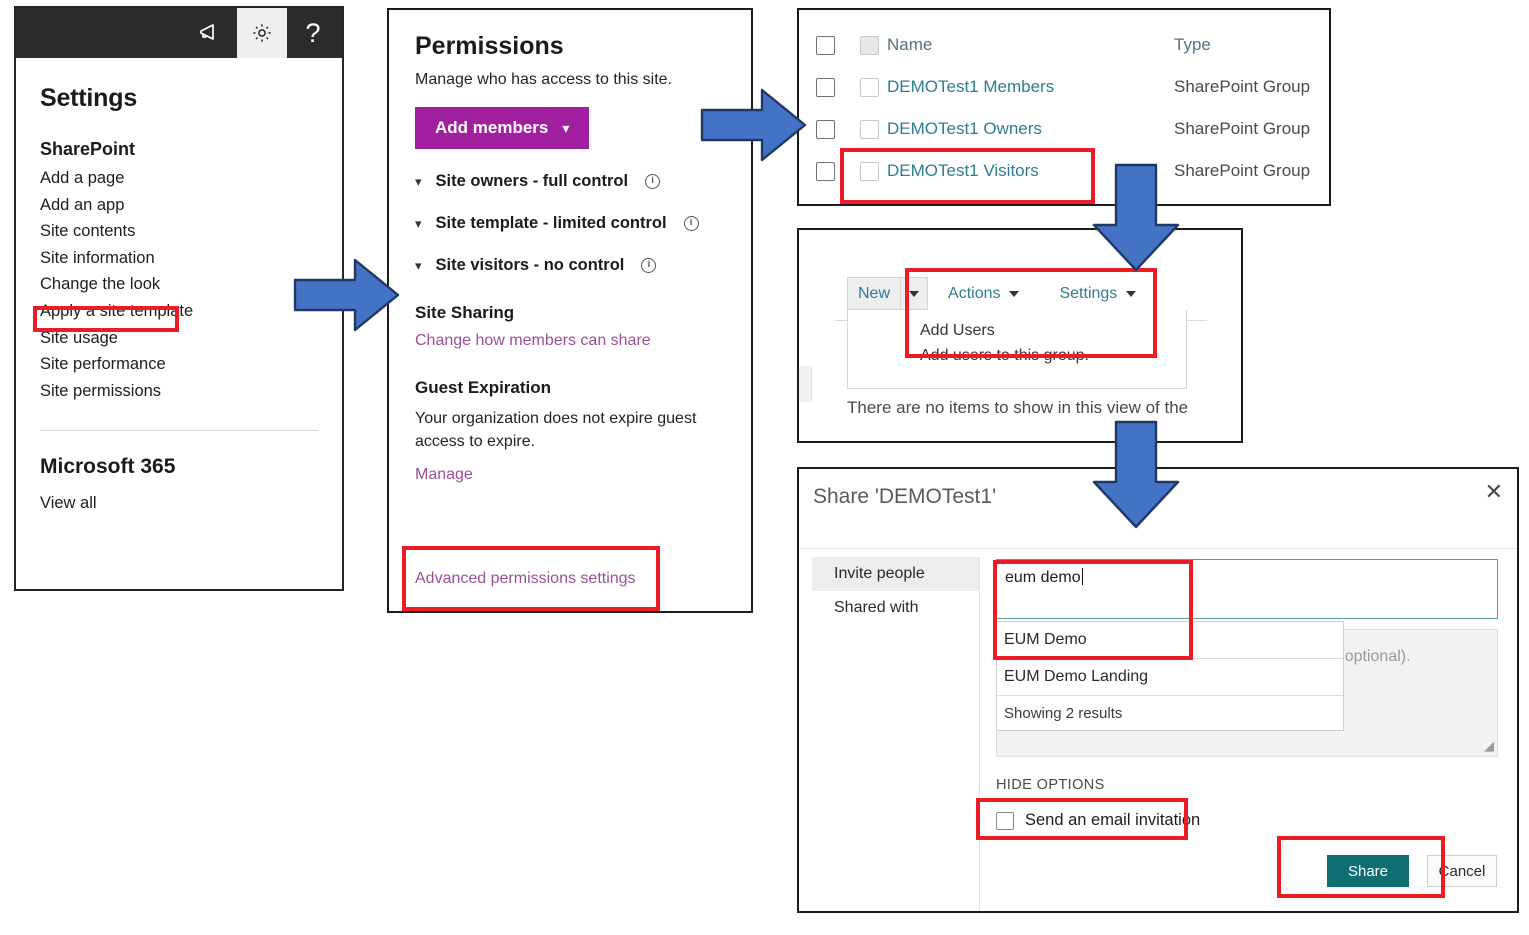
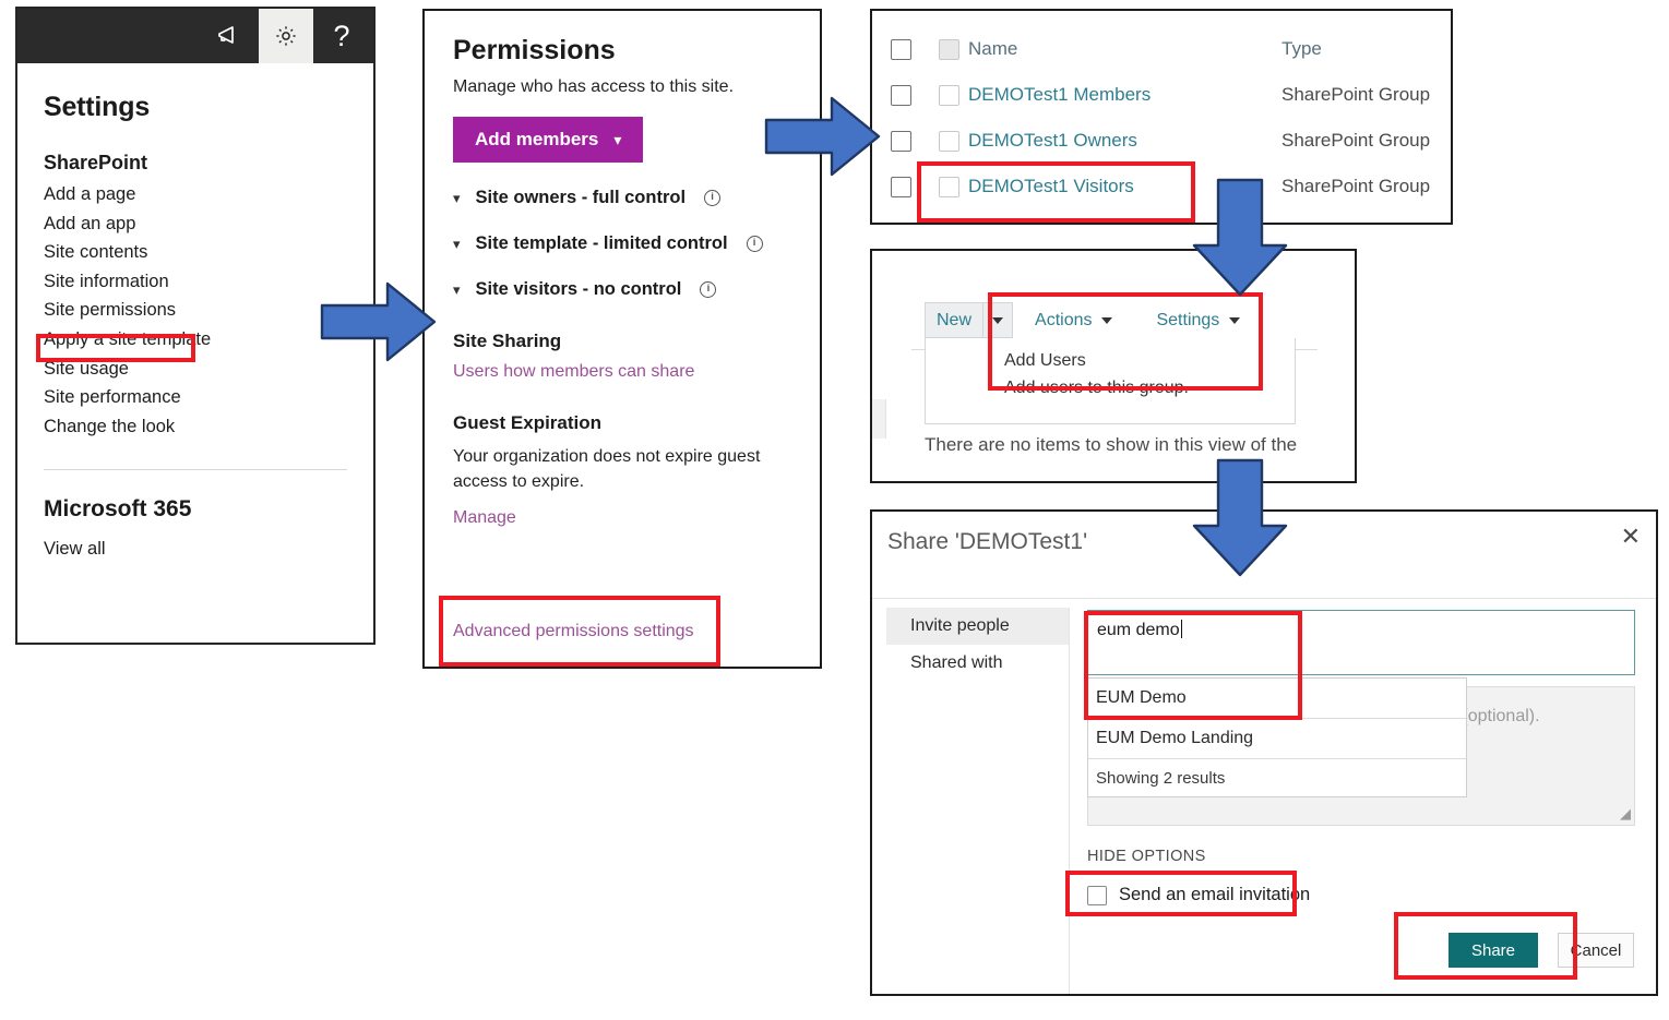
  ?
  Settings
  SharePoint
  Add a page
  Add an app
  Site contents
  Site information
- Change the look
+ Site permissions
  Apply a site template
  Site usage
  Site performance
- Site permissions
+ Change the look
  Microsoft 365
  View all
  Permissions
  Manage who has access to this site.
  Add members
  ▾
  ▾
  Site owners - full control
  i
  ▾
  Site template - limited control
  i
  ▾
  Site visitors - no control
  i
  Site Sharing
- Change how members can share
+ Users how members can share
  Guest Expiration
  Your organization does not expire guest access to expire.
  Manage
  Advanced permissions settings
  Name
  Type
  DEMOTest1 Members
  SharePoint Group
  DEMOTest1 Owners
  SharePoint Group
  DEMOTest1 Visitors
  SharePoint Group
  New
  Actions
  Settings
  Add Users
  Add users to this group.
  There are no items to show in this view of the
  Share 'DEMOTest1'
  ✕
  Invite people
  Shared with
  ◢
  eum demo
  EUM Demo
  EUM Demo Landing
  Showing 2 results
  HIDE OPTIONS
  Send an email invitation
  Share
  Cancel
